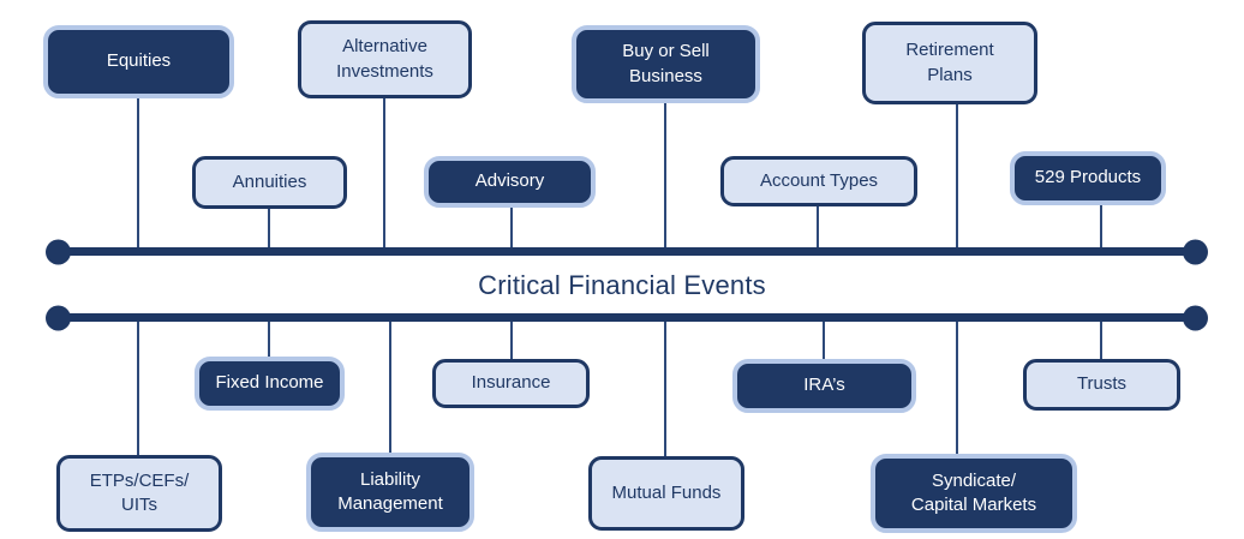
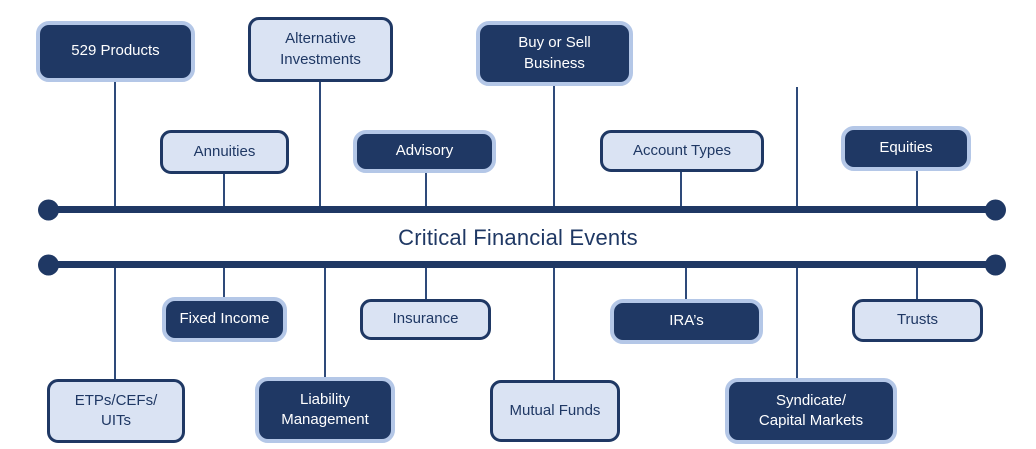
  Critical Financial Events
- Equities
+ 529 Products
  Annuities
  Alternative
  Investments
  Advisory
  Buy or Sell
  Business
  Account Types
- Retirement
- Plans
- 529 Products
+ Equities
  Fixed Income
  Insurance
  IRA’s
  Trusts
  ETPs/CEFs/
  UITs
  Liability
  Management
  Mutual Funds
  Syndicate/
  Capital Markets
